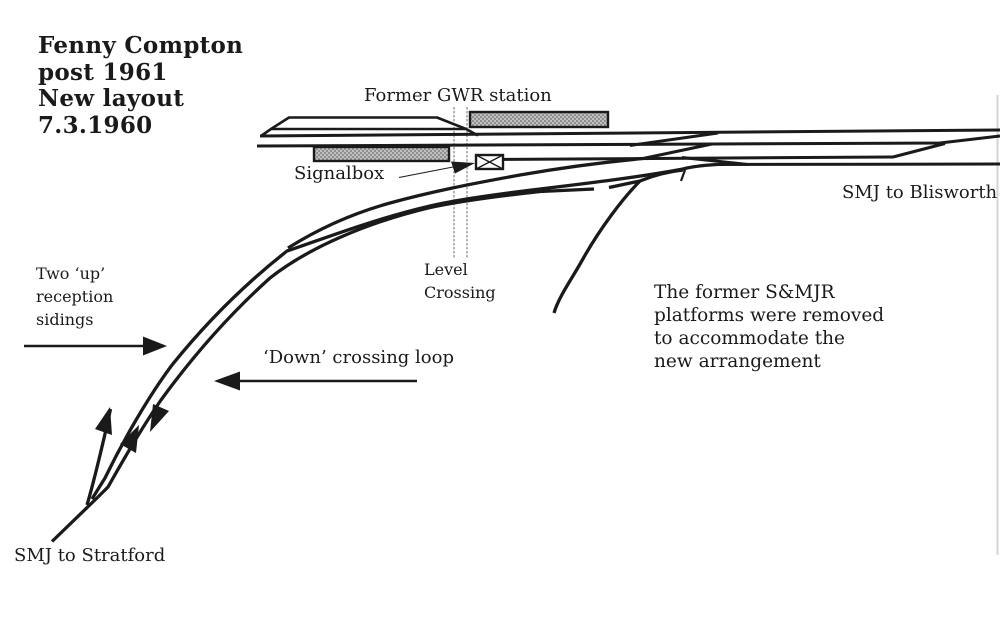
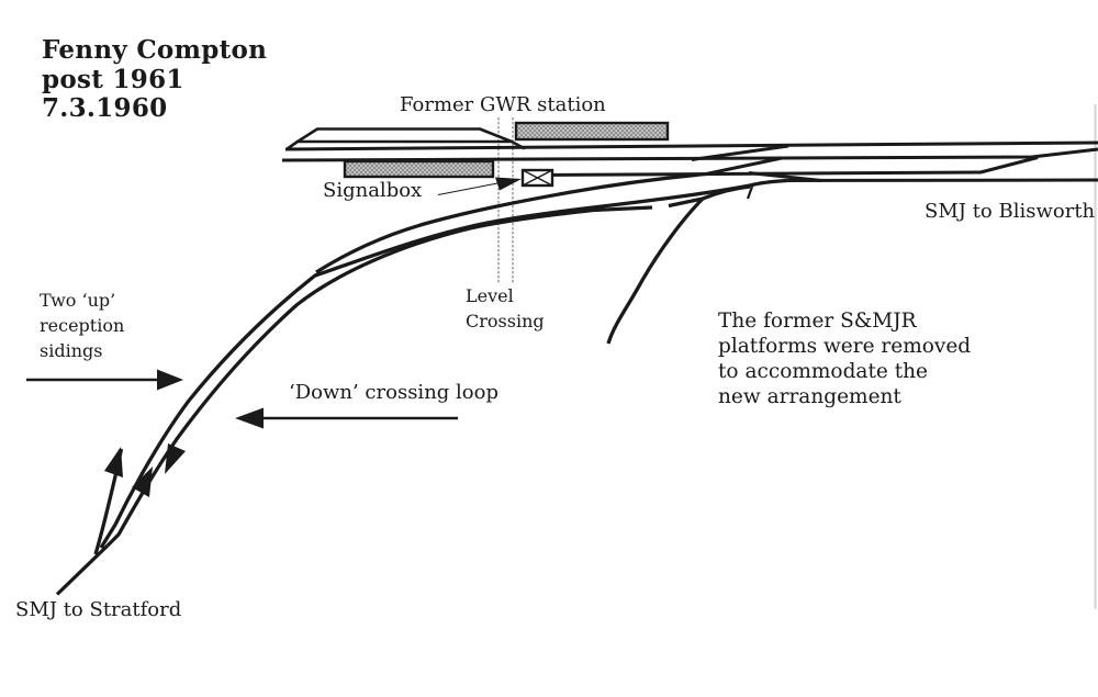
  Fenny Compton
  post 1961
- New layout
  7.3.1960
  Former GWR station
  Signalbox
  Level
  Crossing
  SMJ to Blisworth
  Two ‘up’
  reception
  sidings
  ‘Down’ crossing loop
  The former S&MJR
  platforms were removed
  to accommodate the
  new arrangement
  SMJ to Stratford
